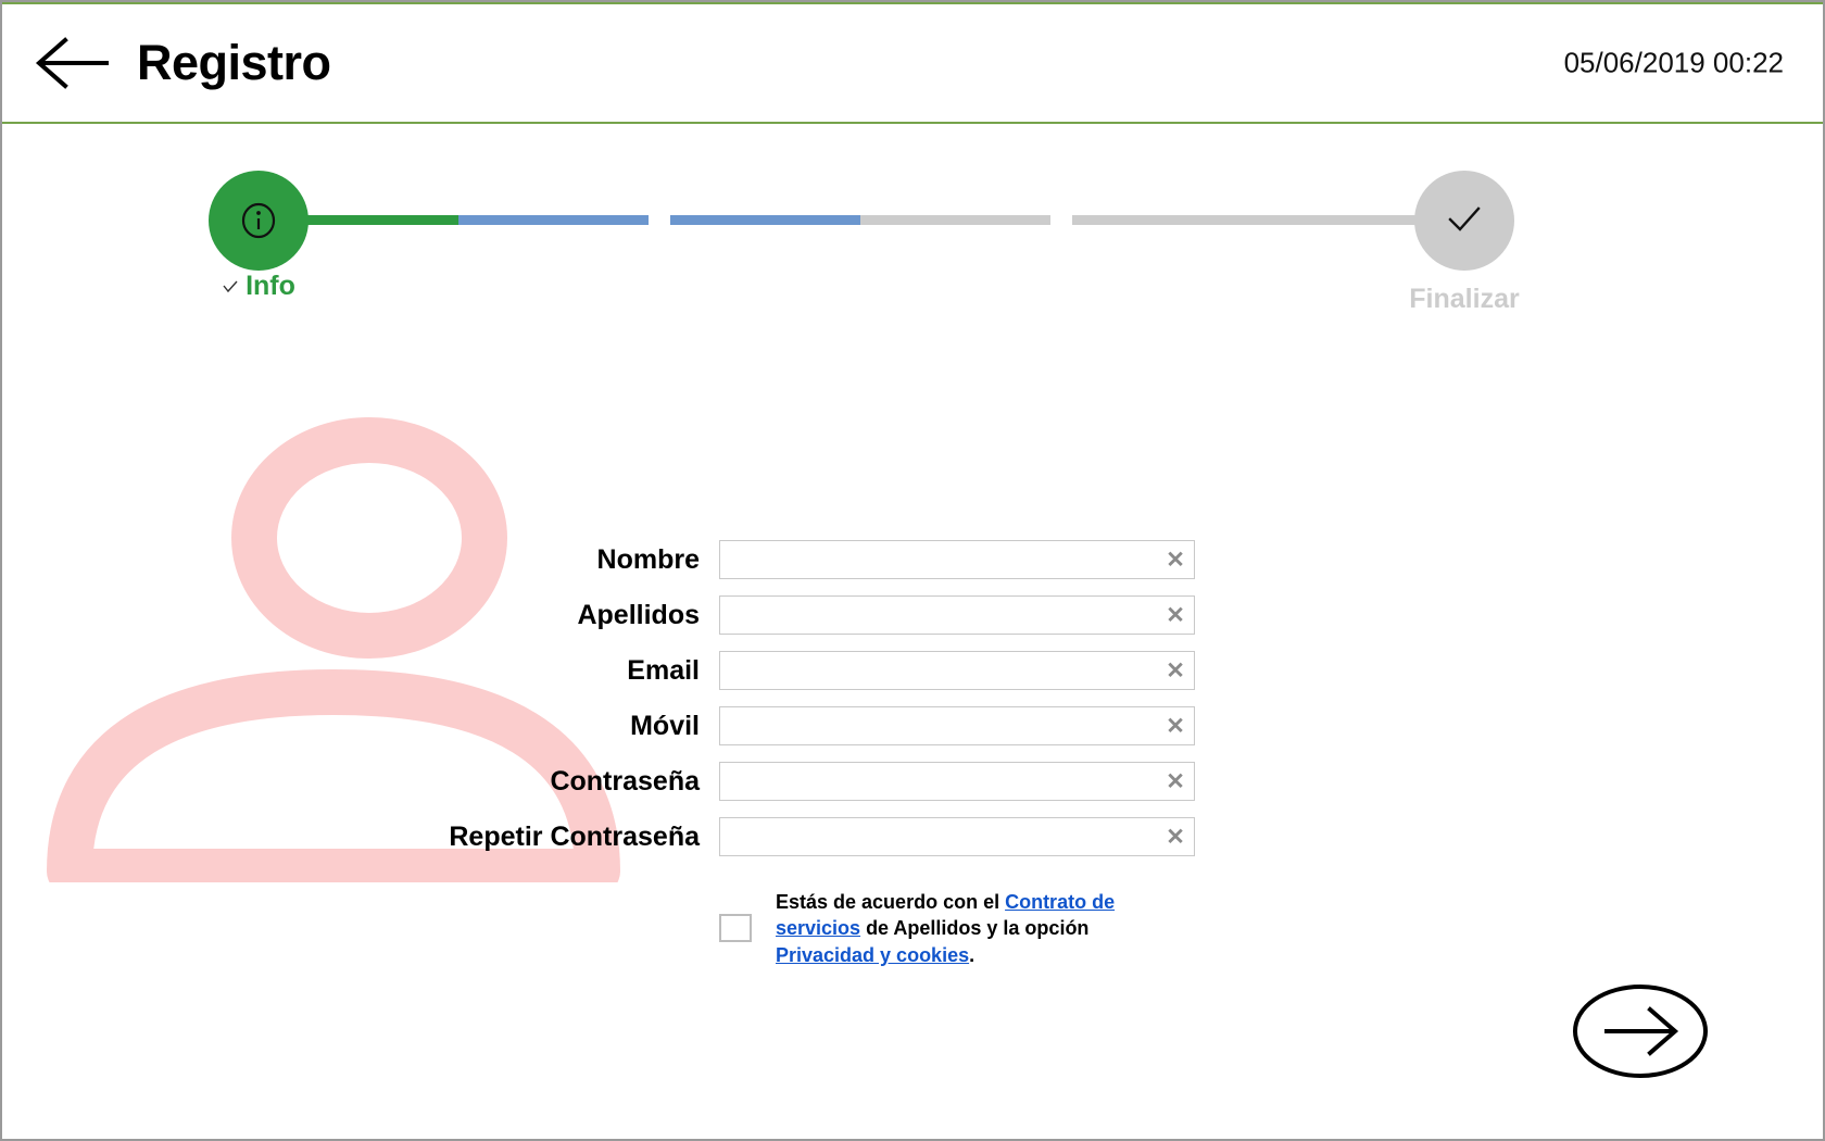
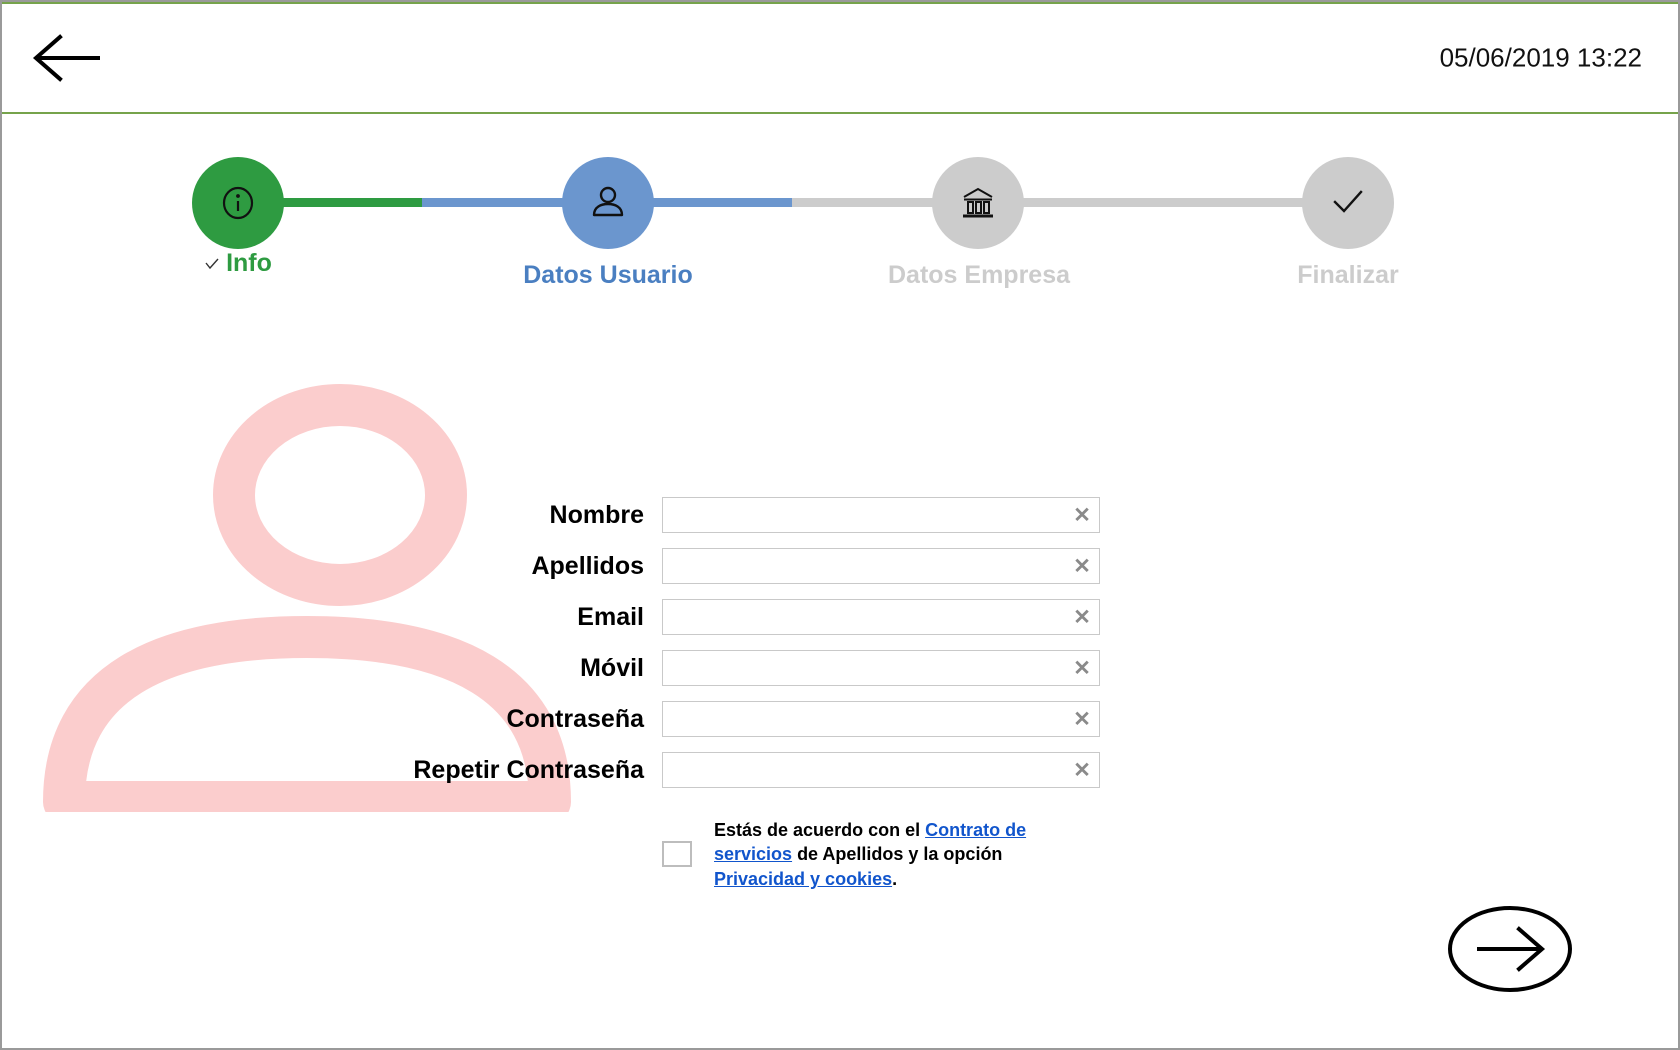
- Registro
- 05/06/2019 00:22
+ 05/06/2019 13:22
  Info
+ Datos Usuario
+ Datos Empresa
  Finalizar
  Nombre
  ✕
  Apellidos
  ✕
  Email
  ✕
  Móvil
  ✕
  Contraseña
  ✕
  Repetir Contraseña
  ✕
  Estás de acuerdo con el Contrato de servicios de Apellidos y la opción Privacidad y cookies.
